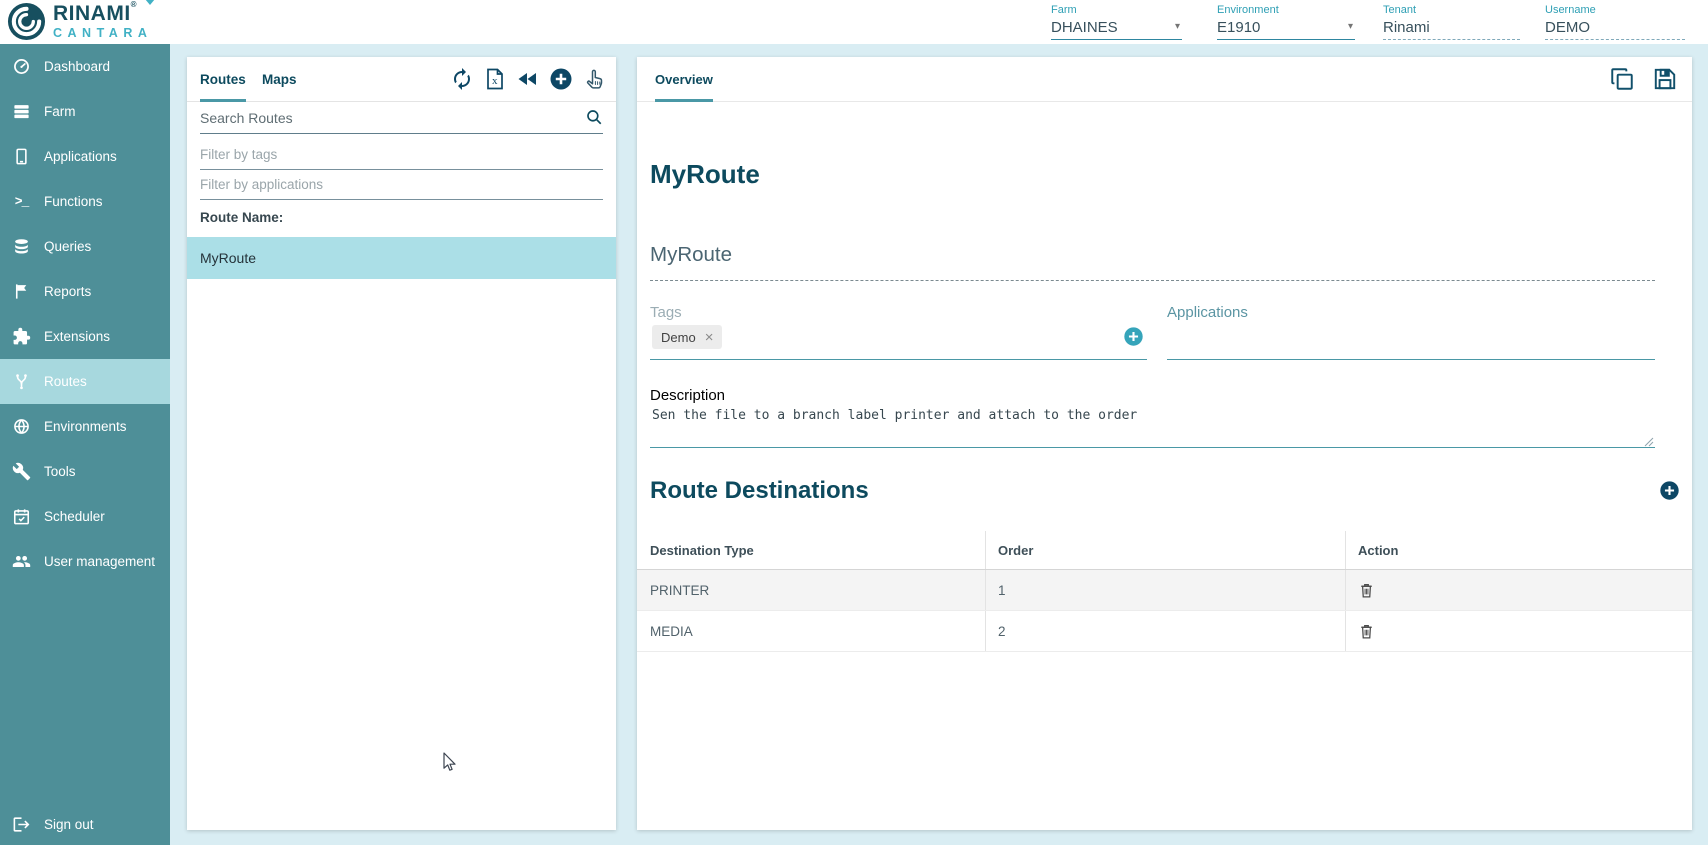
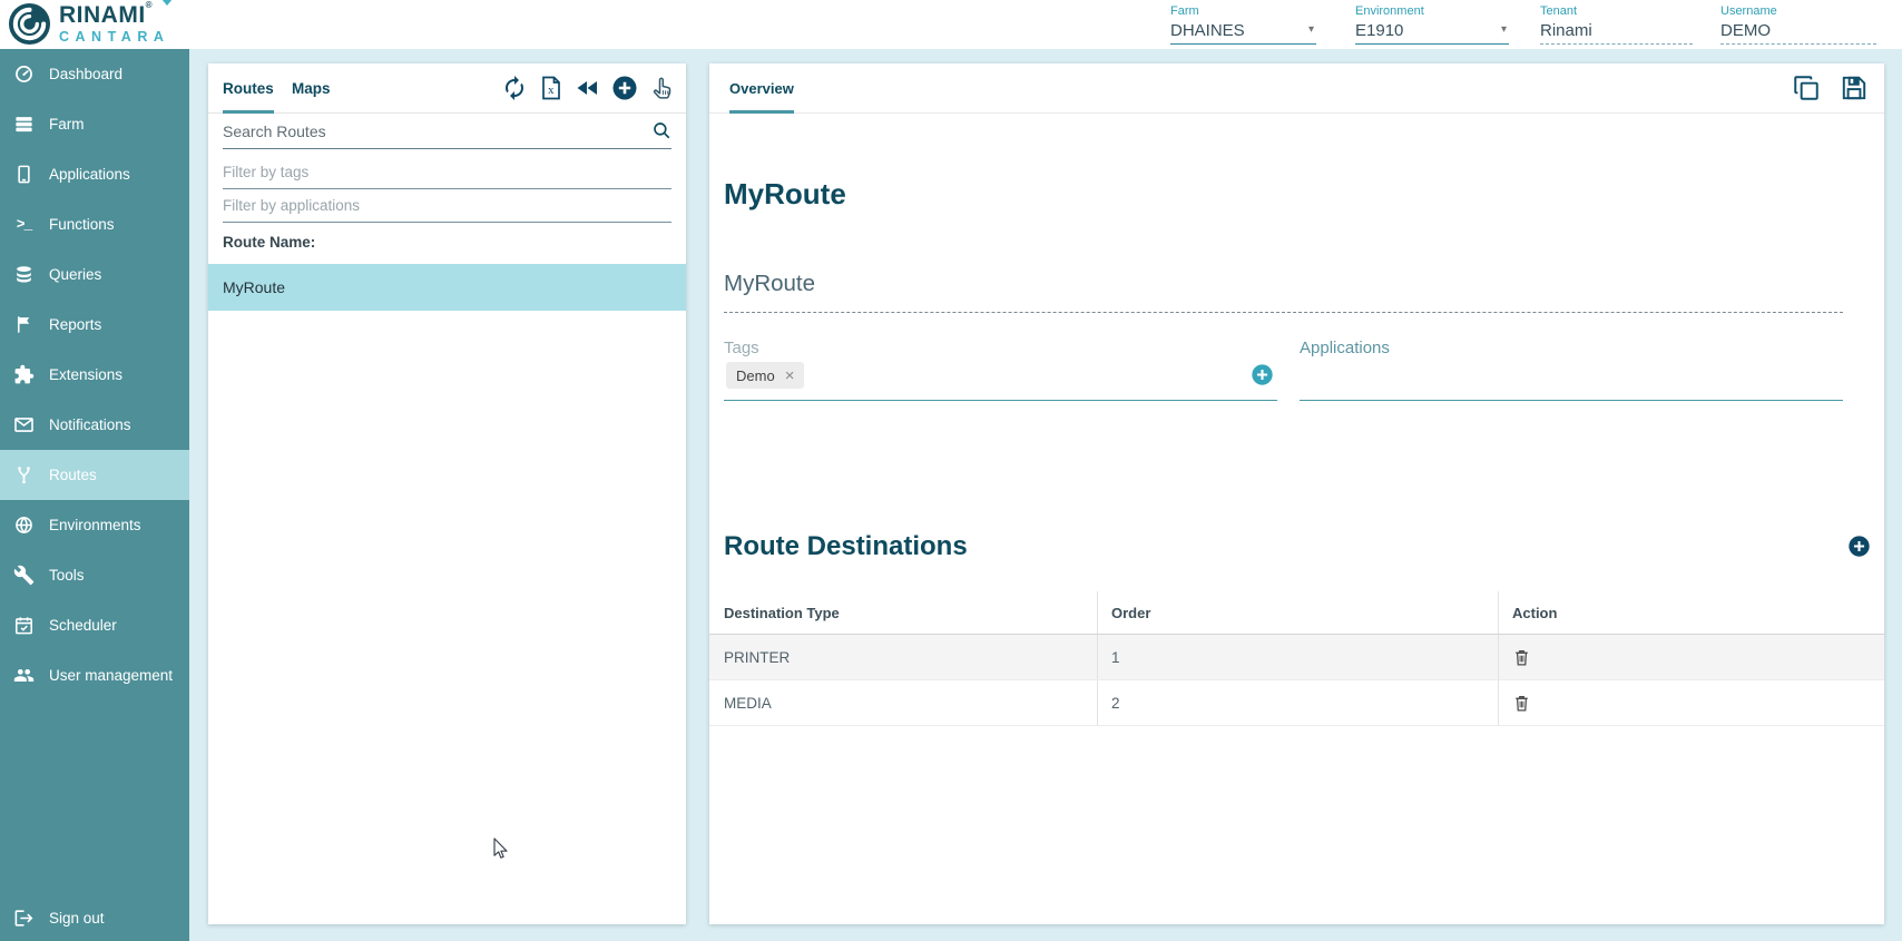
  RINAMI®
  CANTARA
  Farm
  DHAINES
  ▾
  Environment
  E1910
  ▾
  Tenant
  Rinami
  Username
  DEMO
  Dashboard
  Farm
  Applications
  >_
  Functions
  Queries
  Reports
  Extensions
+ Notifications
  Routes
  Environments
  Tools
  Scheduler
  User management
  Sign out
  Routes
  Maps
  x
  Search Routes
  Filter by tags
  Filter by applications
  Route Name:
  MyRoute
  Overview
  MyRoute
  MyRoute
  Tags
  Demo
  ×
  Applications
- Description
- Sen the file to a branch label printer and attach to the order
  Route Destinations
  Destination Type
  Order
  Action
  PRINTER
  1
  MEDIA
  2
